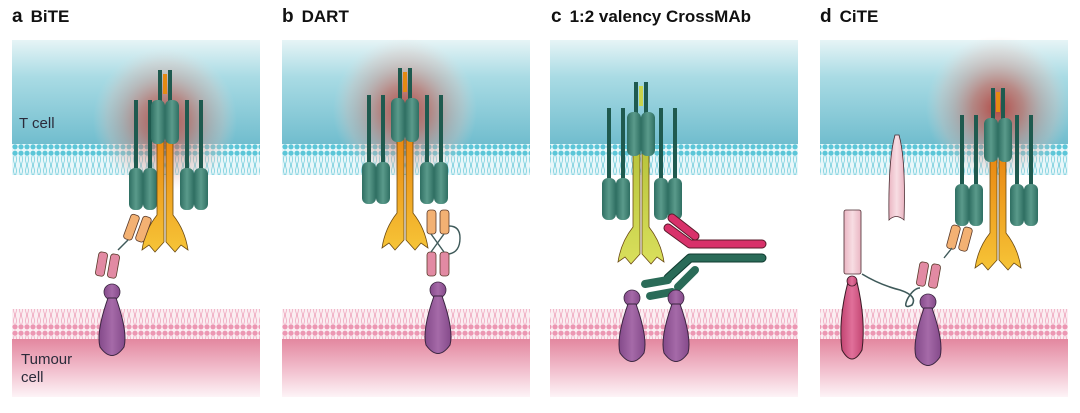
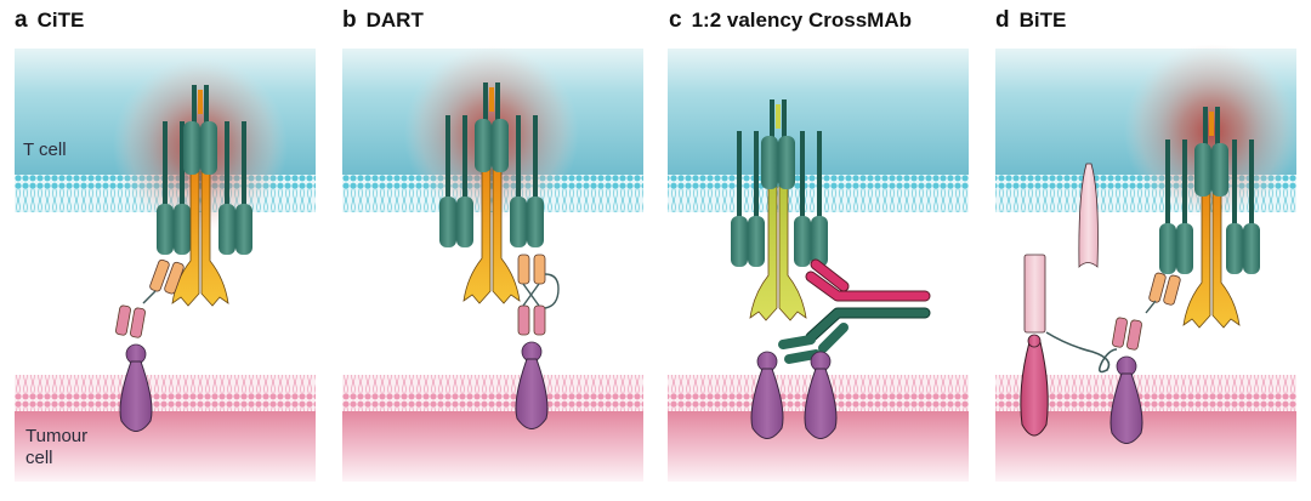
- a BiTE
+ a CiTE
  b DART
  c 1:2 valency CrossMAb
- d CiTE
+ d BiTE
  T cell
  Tumour
  cell
